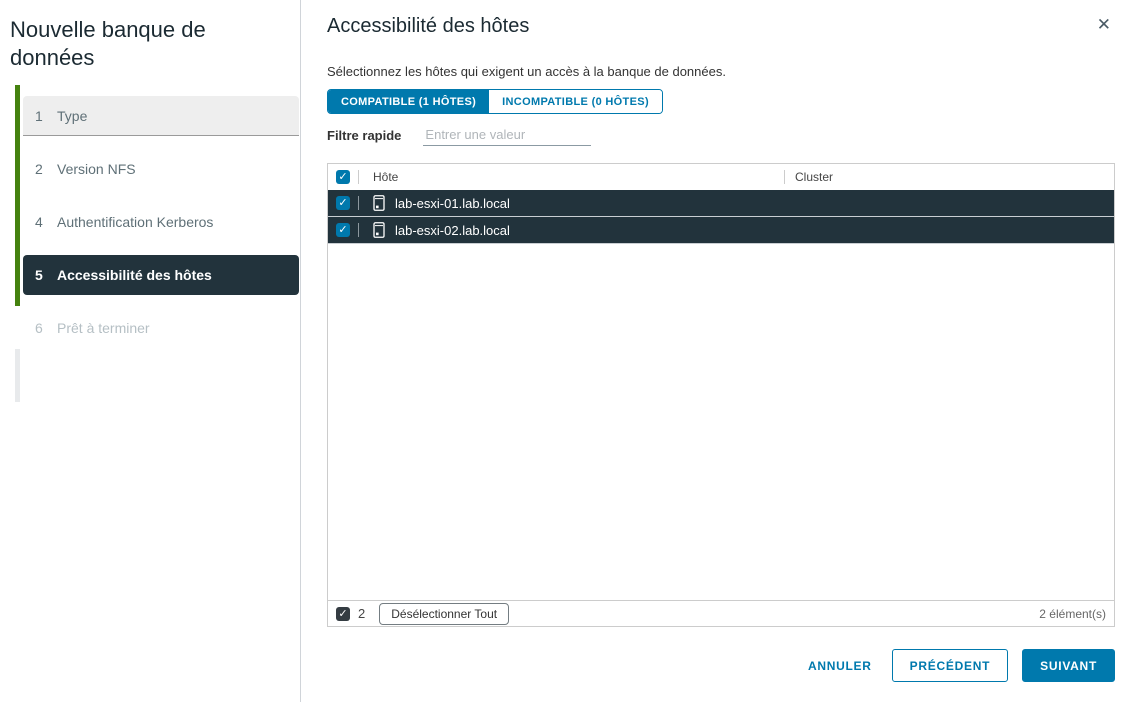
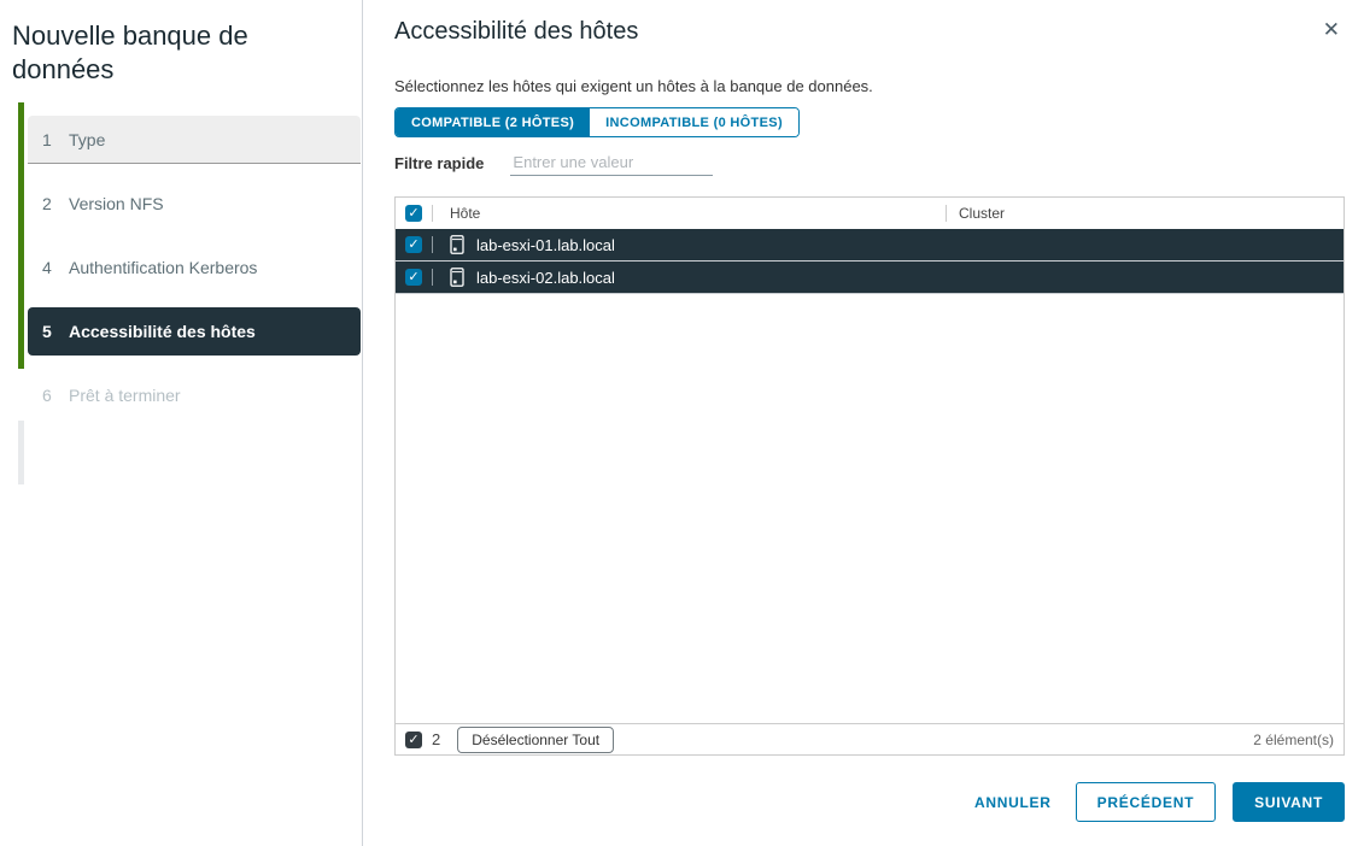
  Nouvelle banque de données
  1
  Type
  2
  Version NFS
  4
  Authentification Kerberos
  5
  Accessibilité des hôtes
  6
  Prêt à terminer
  ✕
  Accessibilité des hôtes
- Sélectionnez les hôtes qui exigent un accès à la banque de données.
+ Sélectionnez les hôtes qui exigent un hôtes à la banque de données.
- COMPATIBLE (1 HÔTES)
+ COMPATIBLE (2 HÔTES)
  INCOMPATIBLE (0 HÔTES)
  Filtre rapide
  Entrer une valeur
  ✓
  Hôte
  Cluster
  ✓
  lab-esxi-01.lab.local
  ✓
  lab-esxi-02.lab.local
  ✓
  2
  Désélectionner Tout
  2 élément(s)
  ANNULER
  PRÉCÉDENT
  SUIVANT
